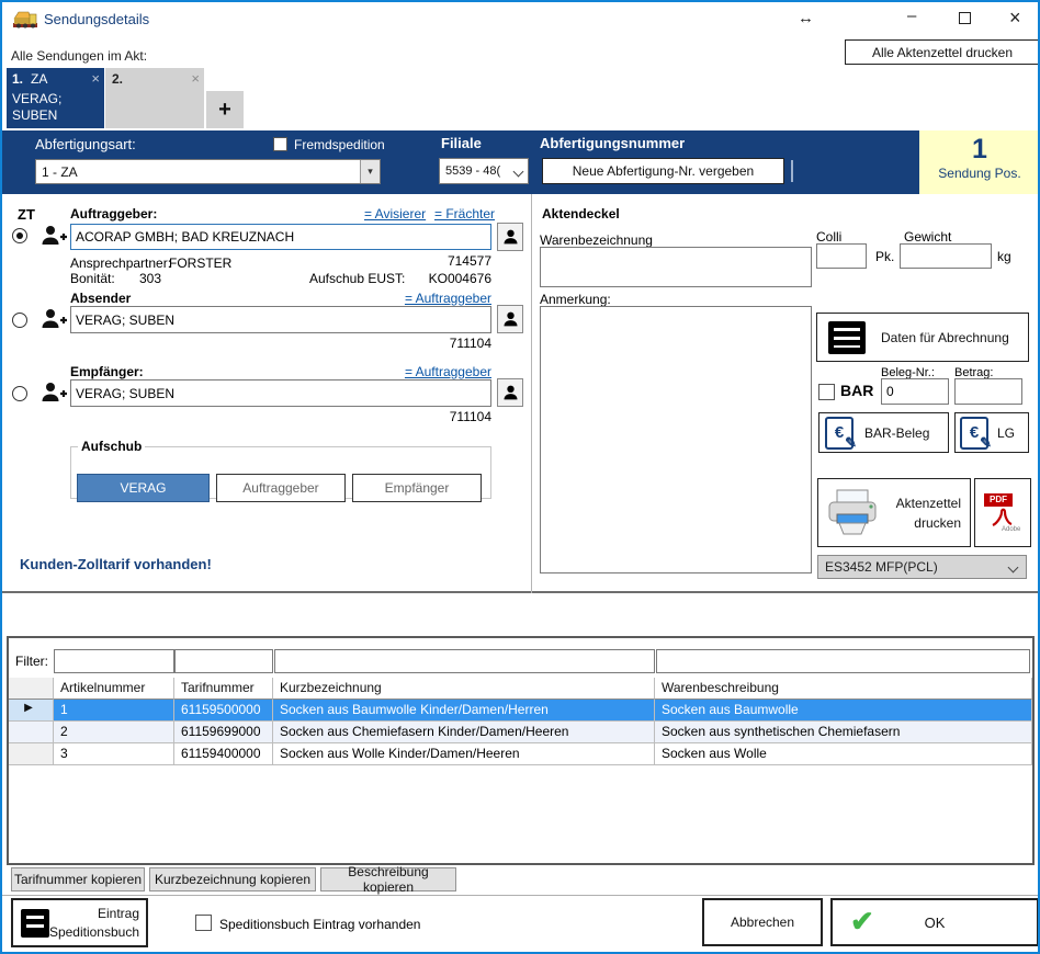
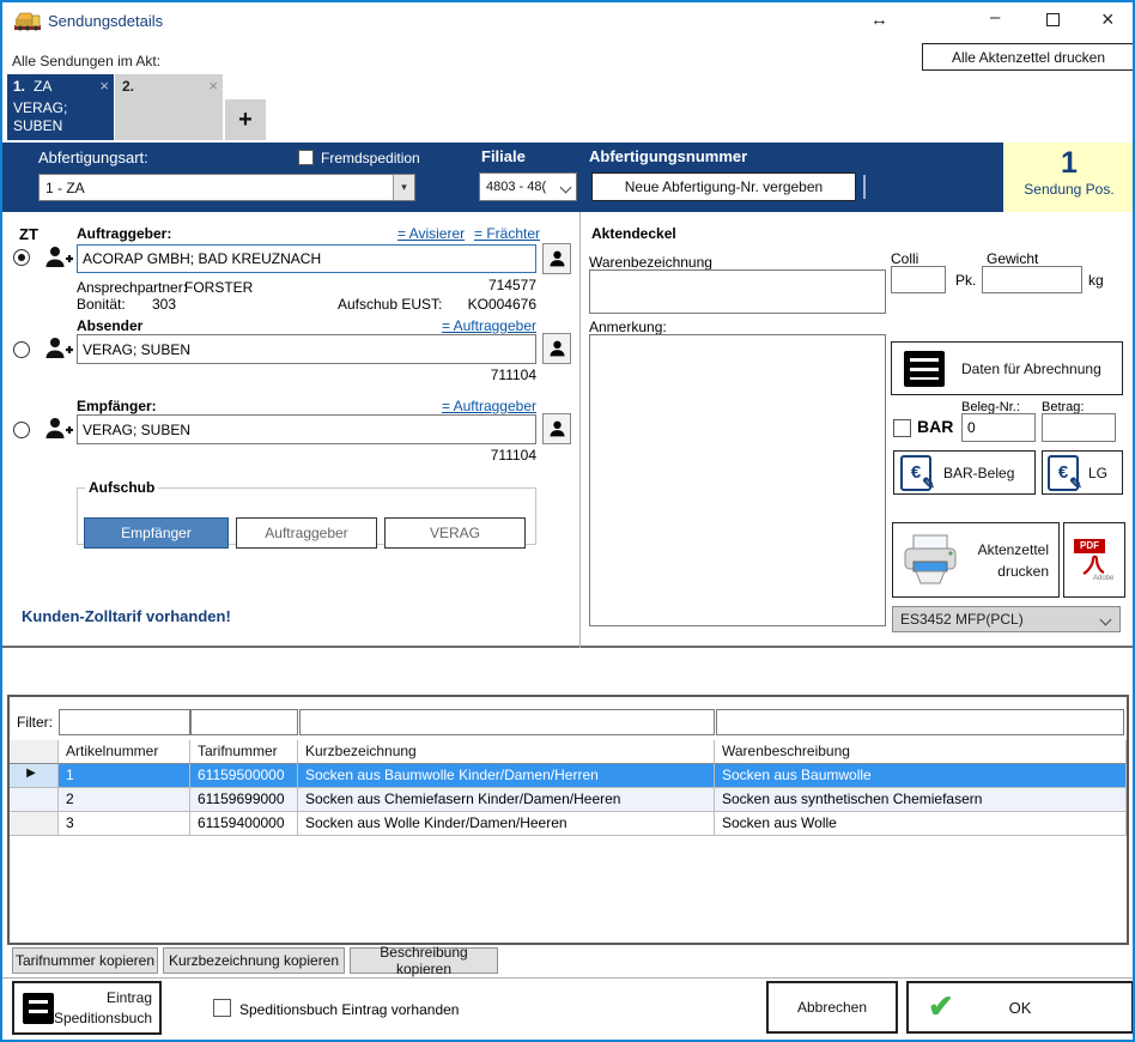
  Sendungsdetails
  ↔
  –
  ×
  Alle Aktenzettel drucken
  Alle Sendungen im Akt:
  1.
  ZA
  ×
  VERAG;
  SUBEN
  2.
  ×
  +
  Abfertigungsart:
  1 - ZA
  ▾
  Fremdspedition
  Filiale
- 5539 - 48(
+ 4803 - 48(
  Abfertigungsnummer
  Neue Abfertigung-Nr. vergeben
  1
  Sendung Pos.
  ZT
  Auftraggeber:
  = Avisierer
  = Frächter
  ACORAP GMBH; BAD KREUZNACH
  714577
  Ansprechpartner:
  FORSTER
  Bonität:
  303
  Aufschub EUST:
  KO004676
  Absender
  = Auftraggeber
  VERAG; SUBEN
  711104
  Empfänger:
  = Auftraggeber
  VERAG; SUBEN
  711104
  Aufschub
- VERAG
+ Empfänger
  Auftraggeber
- Empfänger
+ VERAG
  Kunden-Zolltarif vorhanden!
  Aktendeckel
  Warenbezeichnung
  Anmerkung:
  Colli
  Pk.
  Gewicht
  kg
  Daten für Abrechnung
  Beleg-Nr.:
  Betrag:
  BAR
  0
  €
  ✎
  BAR-Beleg
  €
  ✎
  LG
  Aktenzettel
  drucken
  PDF
  ES3452 MFP(PCL)
  Filter:
  Artikelnummer
  Tarifnummer
  Kurzbezeichnung
  Warenbeschreibung
  ▶
  1
  61159500000
  Socken aus Baumwolle Kinder/Damen/Herren
  Socken aus Baumwolle
  2
  61159699000
  Socken aus Chemiefasern Kinder/Damen/Heeren
  Socken aus synthetischen Chemiefasern
  3
  61159400000
  Socken aus Wolle Kinder/Damen/Heeren
  Socken aus Wolle
  Tarifnummer kopieren
  Kurzbezeichnung kopieren
  Beschreibung kopieren
  Eintrag
  Speditionsbuch
  Speditionsbuch Eintrag vorhanden
  Abbrechen
  ✔
  OK
